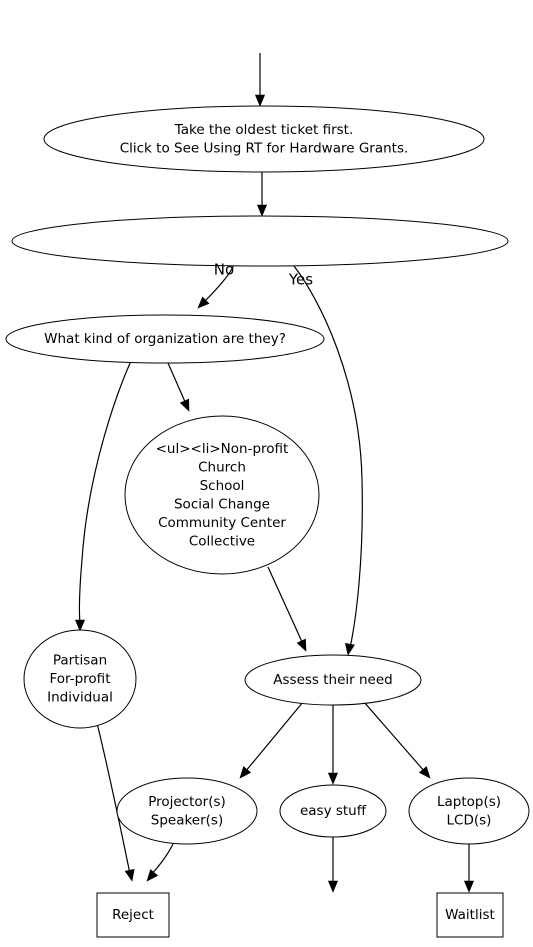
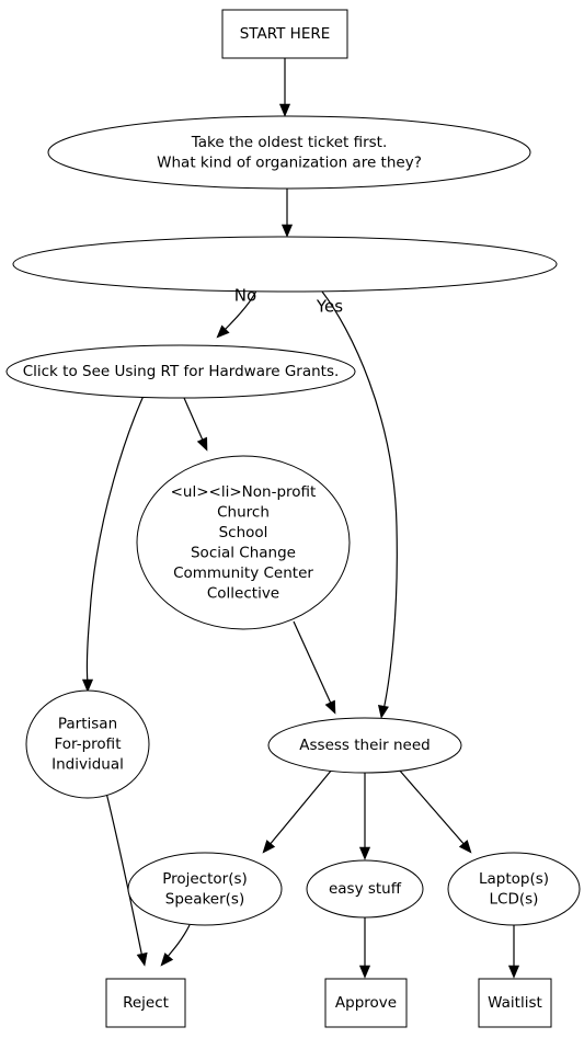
+ START HERE
- Take the oldest ticket first. Click to See Using RT for Hardware Grants.
+ Take the oldest ticket first. What kind of organization are they?
- What kind of organization are they?
+ Click to See Using RT for Hardware Grants.
  <ul><li>Non-profit Church School Social Change Community Center Collective
  Partisan For-profit Individual
  Assess their need
  Projector(s) Speaker(s)
  easy stuff
  Laptop(s) LCD(s)
  Reject
+ Approve
  Waitlist
  No
  Yes
